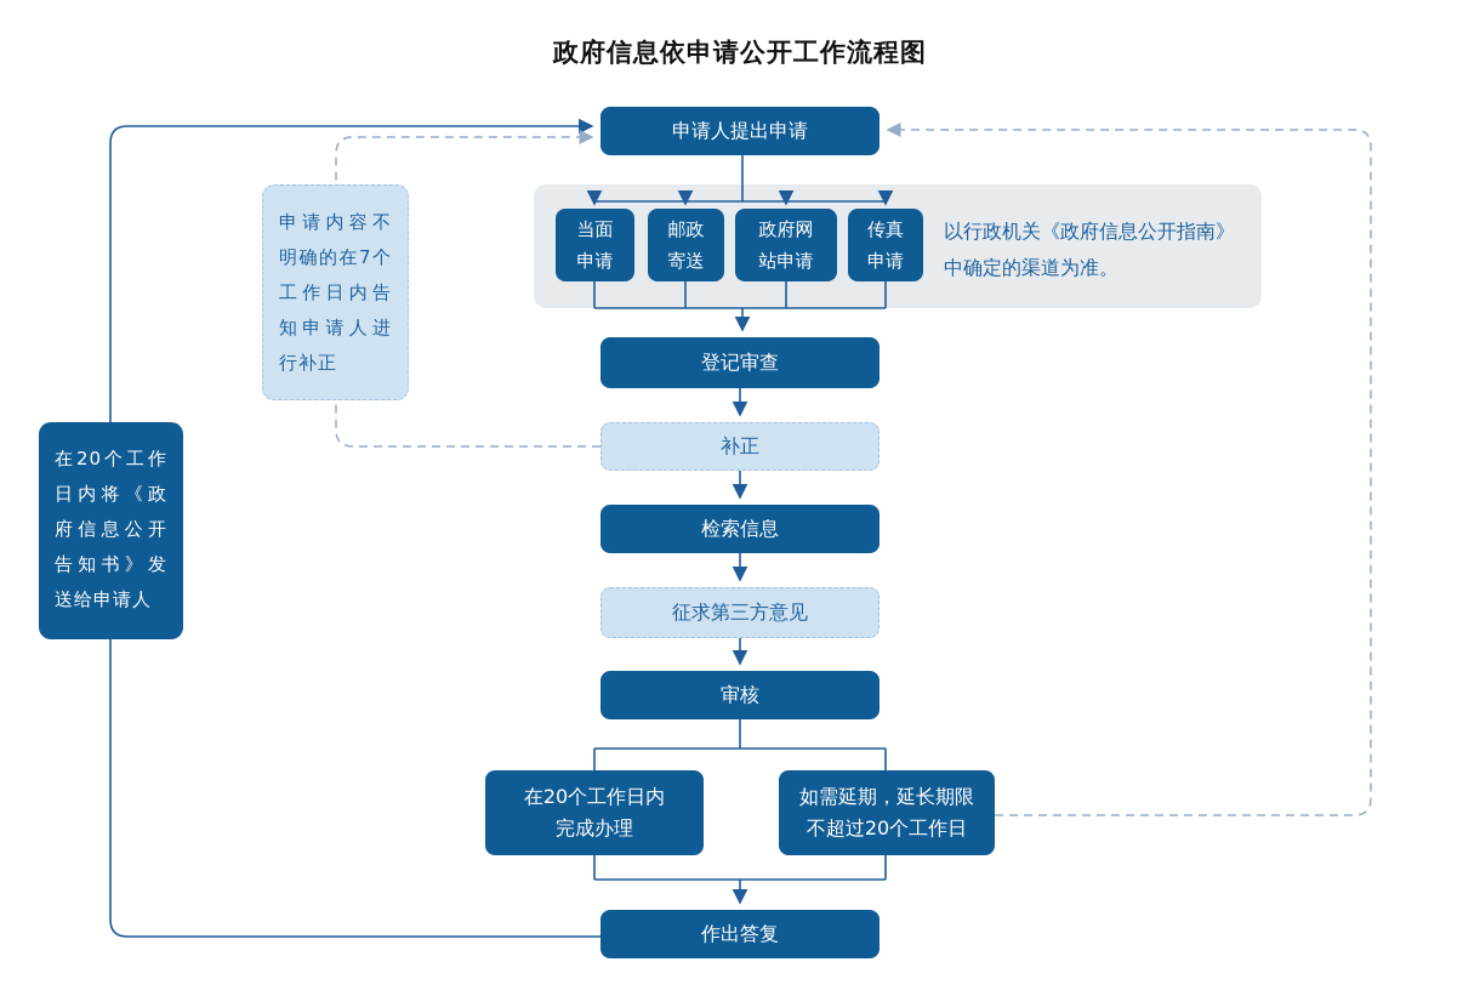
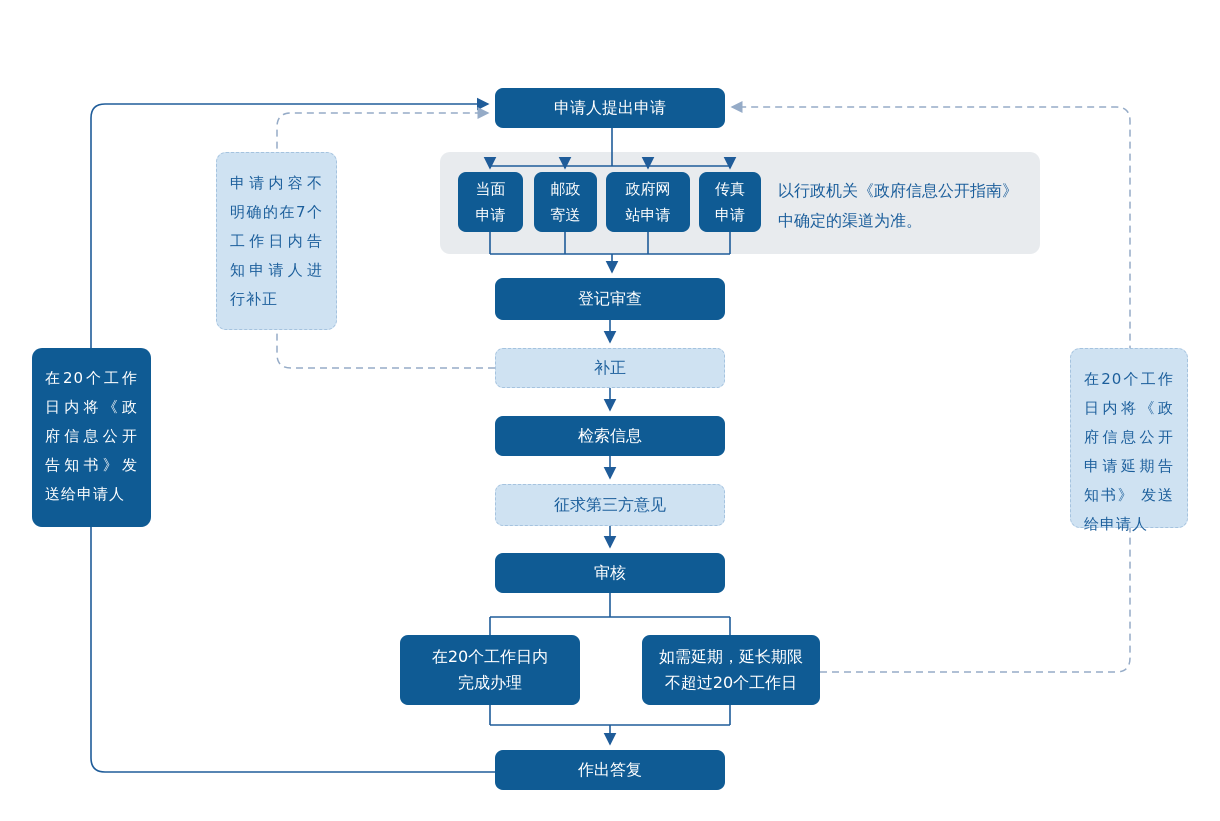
- 政府信息依申请公开工作流程图
  申请人提出申请
  当面
  申请
  邮政
  寄送
  政府网
  站申请
  传真
  申请
  以行政机关《政府信息公开指南》
  中确定的渠道为准。
  登记审查
  补正
  检索信息
  征求第三方意见
  审核
  在20个工作日内
  完成办理
  如需延期，延长期限
  不超过20个工作日
  作出答复
  在20个工作日内将《政府信息公开告知书》发送给申请人
  申请内容不明确的在7个工作日内告知申请人进行补正
+ 在20个工作日内将《政府信息公开申请延期告知书》 发送给申请人
